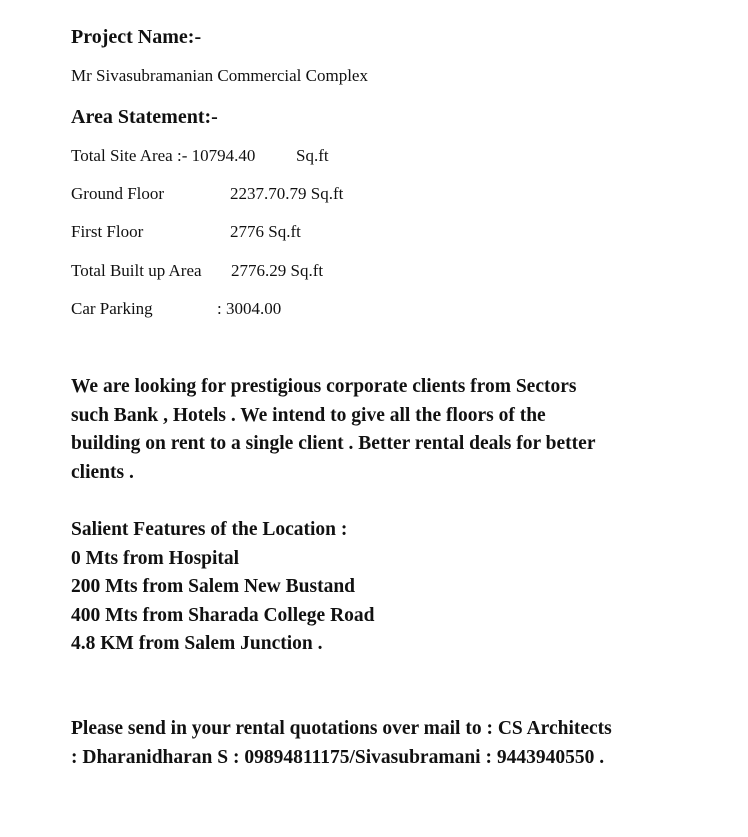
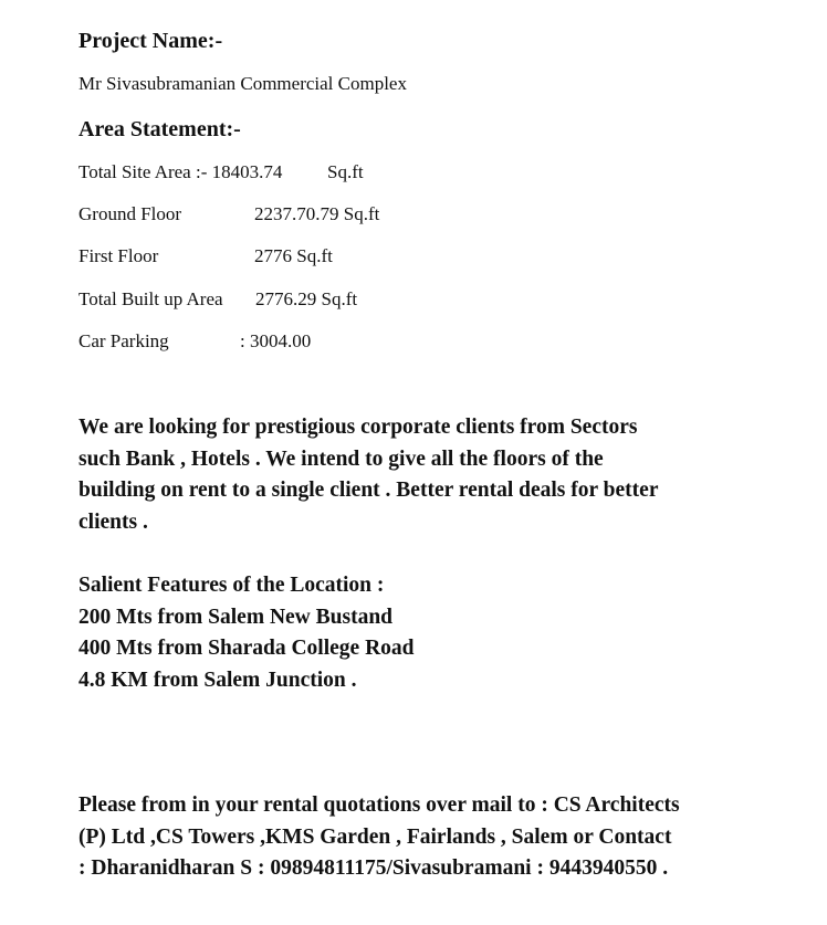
  Project Name:-
  Mr Sivasubramanian Commercial Complex
  Area Statement:-
- Total Site Area :- 10794.40
+ Total Site Area :- 18403.74
  Sq.ft
  Ground Floor
  2237.70.79 Sq.ft
  First Floor
  2776 Sq.ft
  Total Built up Area
  2776.29 Sq.ft
  Car Parking
  : 3004.00
  We are looking for prestigious corporate clients from Sectors
  such Bank , Hotels . We intend to give all the floors of the
  building on rent to a single client . Better rental deals for better
  clients .
  Salient Features of the Location :
- 0 Mts from Hospital
  200 Mts from Salem New Bustand
  400 Mts from Sharada College Road
  4.8 KM from Salem Junction .
- Please send in your rental quotations over mail to : CS Architects
+ Please from in your rental quotations over mail to : CS Architects
+ (P) Ltd ,CS Towers ,KMS Garden , Fairlands , Salem or Contact
  : Dharanidharan S : 09894811175/Sivasubramani : 9443940550 .
